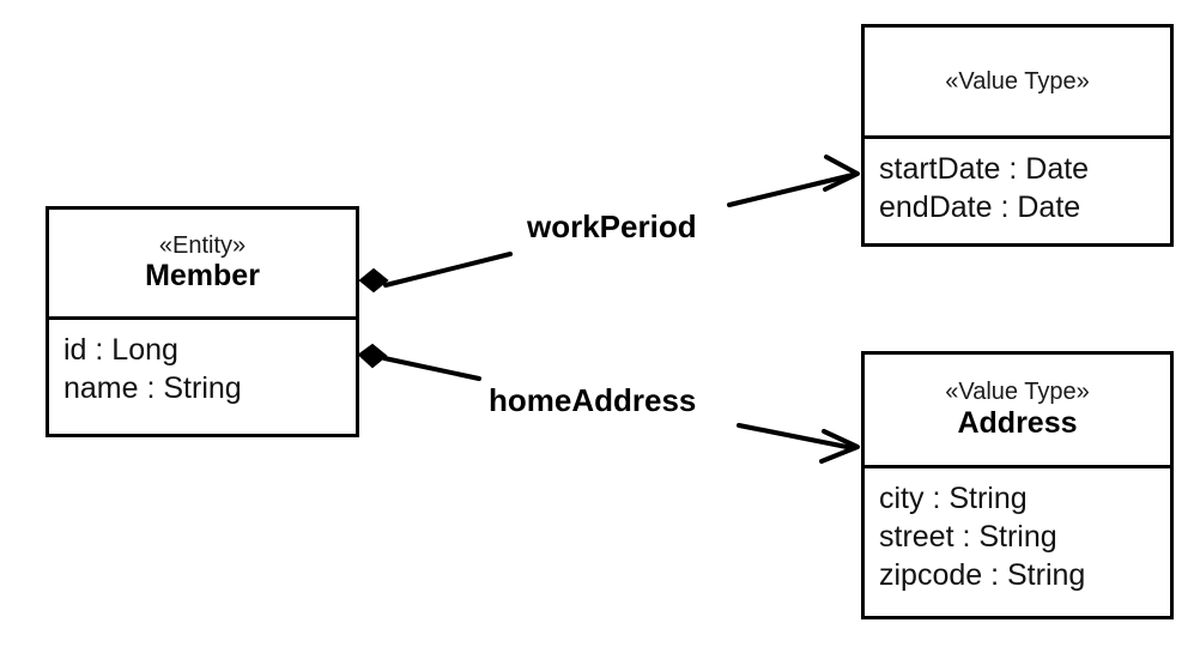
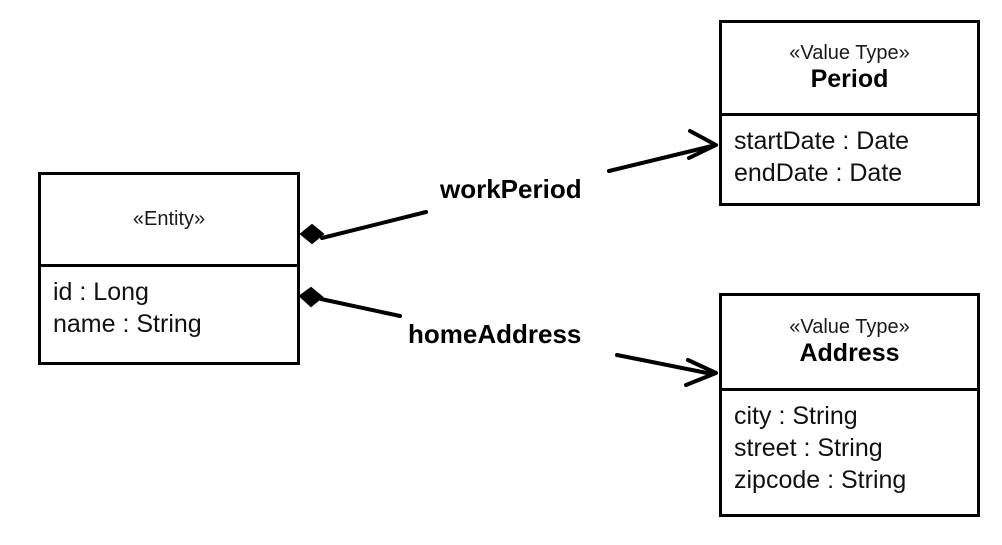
  workPeriod
  homeAddress
  «Entity»
- Member
  id : Long
  name : String
  «Value Type»
+ Period
  startDate : Date
  endDate : Date
  «Value Type»
  Address
  city : String
  street : String
  zipcode : String
